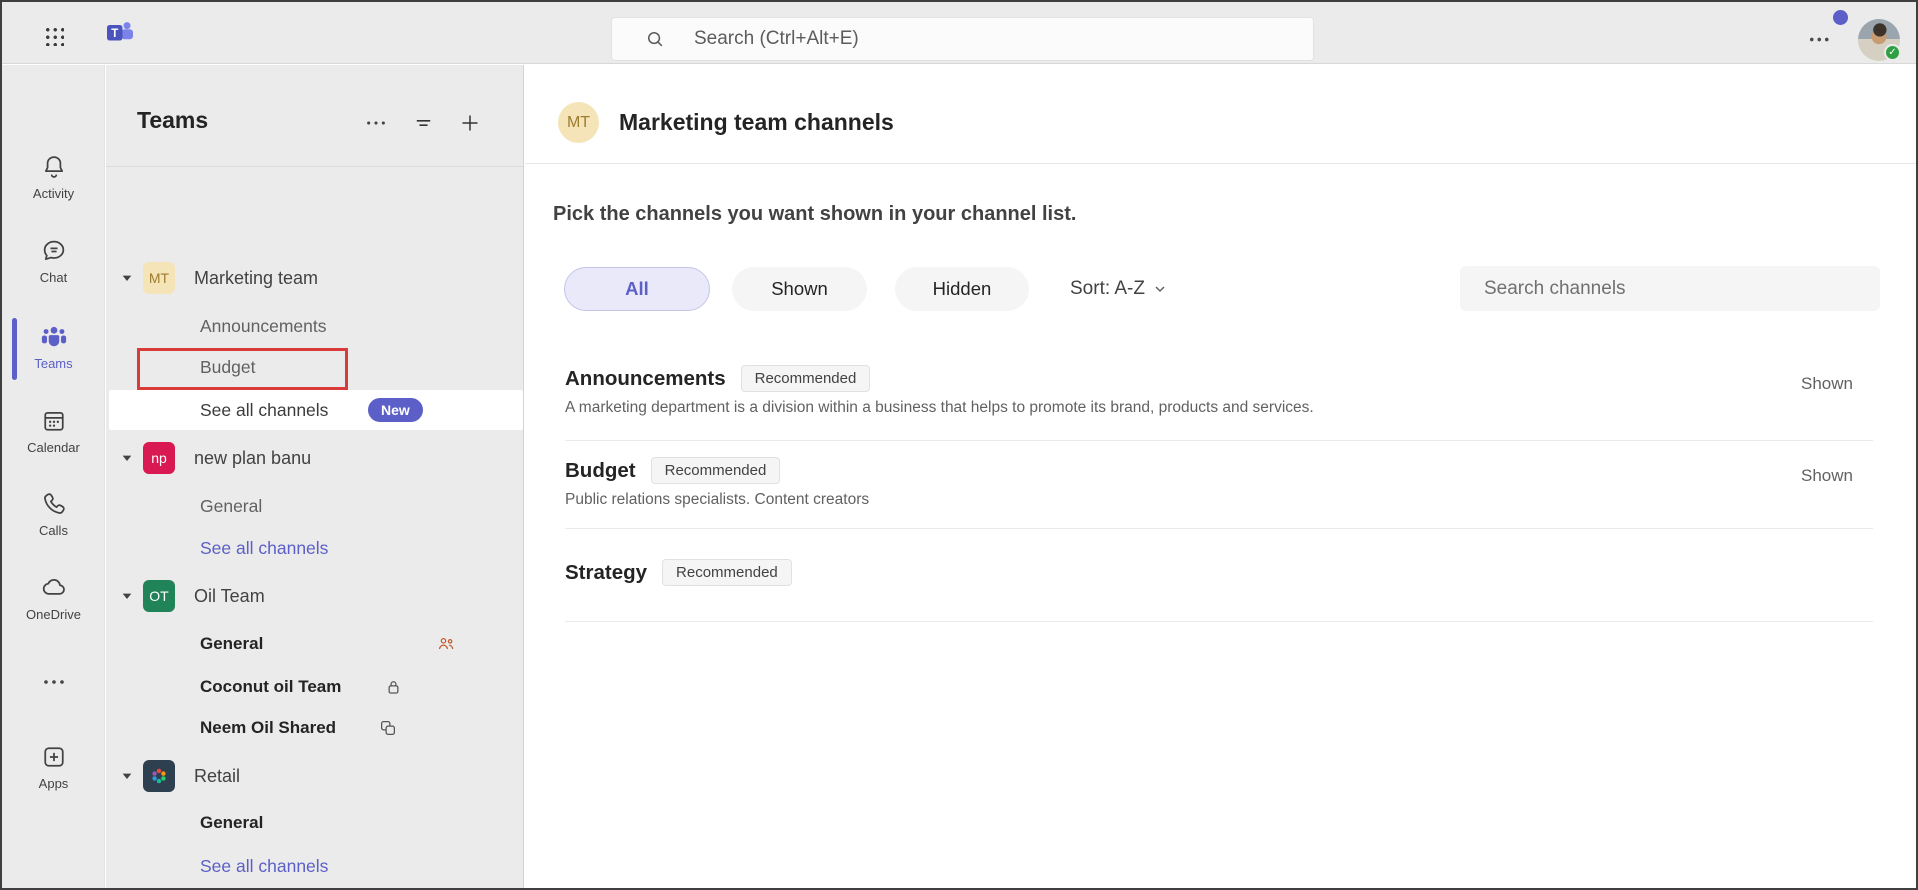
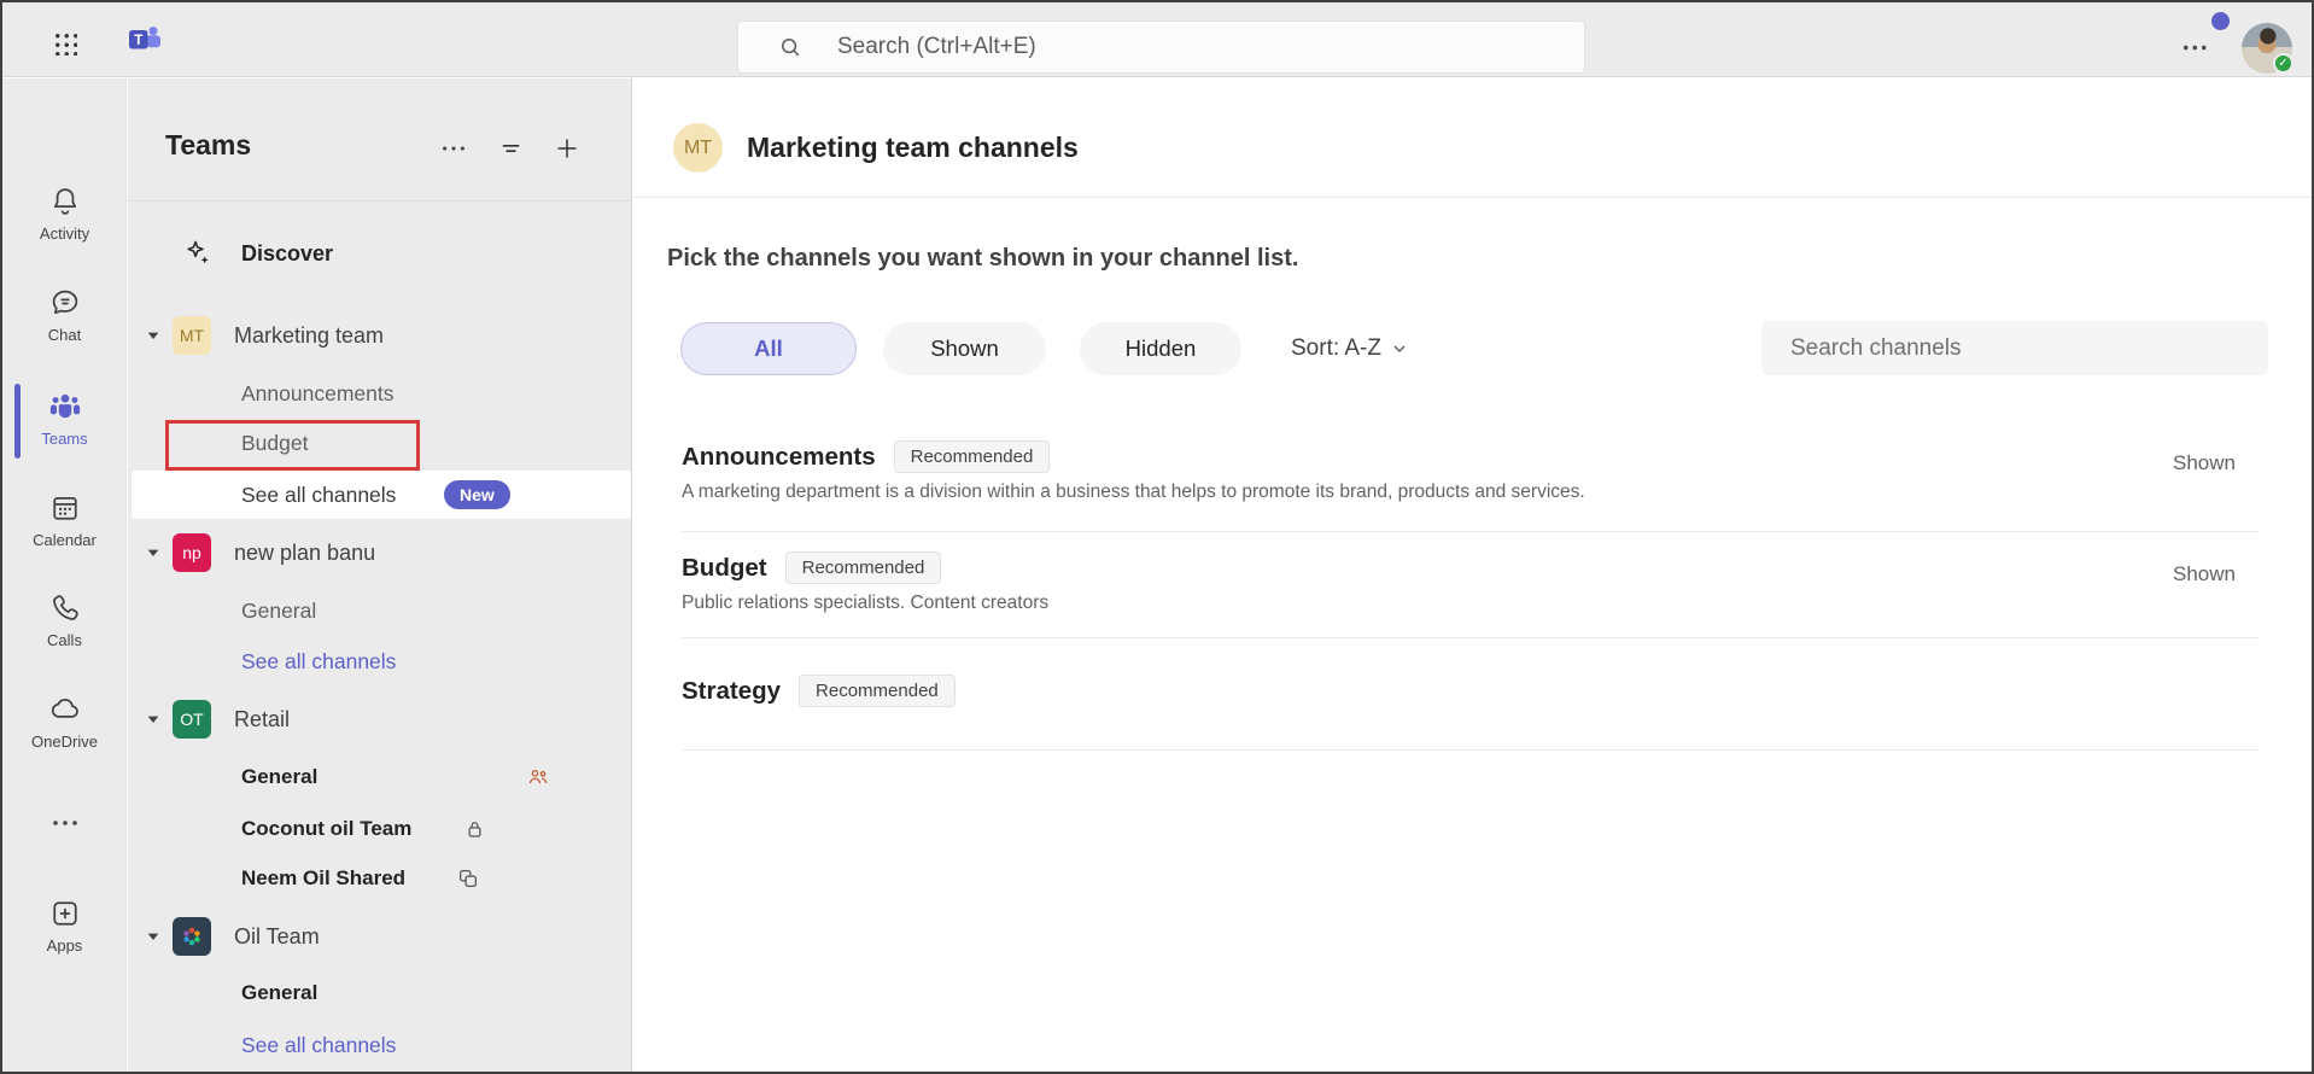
  T
  Search (Ctrl+Alt+E)
  ✓
  Activity
  Chat
  Teams
  Calendar
  Calls
  OneDrive
  Apps
  Teams
+ Discover
  MT
  Marketing team
  Announcements
  Budget
  See all channels
  New
  np
  new plan banu
  General
  See all channels
  OT
- Oil Team
+ Retail
  General
  Coconut oil Team
  Neem Oil Shared
- Retail
+ Oil Team
  General
  See all channels
  MT
  Marketing team channels
  Pick the channels you want shown in your channel list.
  All
  Shown
  Hidden
  Sort: A-Z
  Search channels
  Announcements
  Recommended
  A marketing department is a division within a business that helps to promote its brand, products and services.
  Shown
  Budget
  Recommended
  Public relations specialists. Content creators
  Shown
  Strategy
  Recommended
